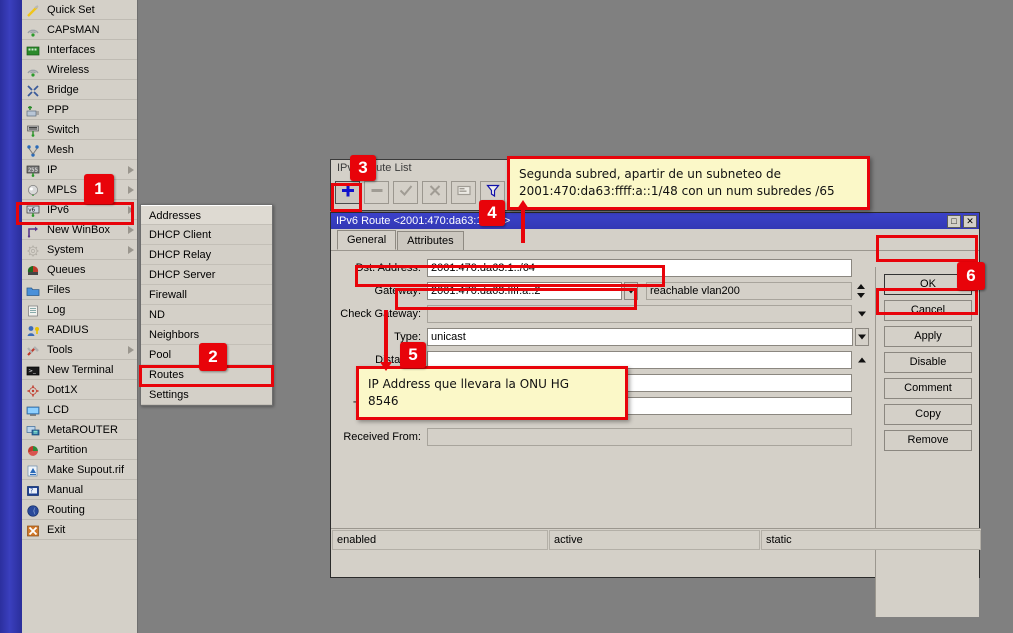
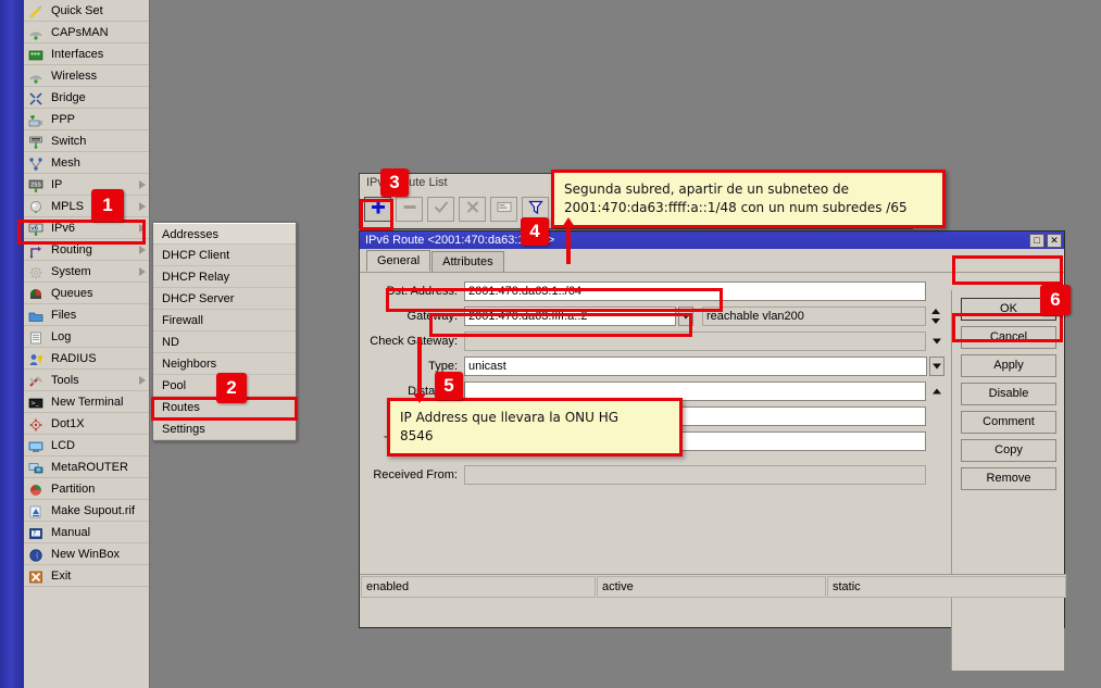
  Quick Set
  CAPsMAN
  Interfaces
  Wireless
  Bridge
  PPP
  Switch
  Mesh
  IP
  MPLS
  IPv6
- New WinBox
+ Routing
  System
  Queues
  Files
  Log
  RADIUS
  Tools
  New Terminal
  Dot1X
  LCD
  MetaROUTER
  Partition
  Make Supout.rif
  Manual
- Routing
+ New WinBox
  Exit
  Addresses
  DHCP Client
  DHCP Relay
  DHCP Server
  Firewall
  ND
  Neighbors
  Pool
  Routes
  Settings
  IPv6 Route <2001:470:da63:>
  □
  ✕
  General
  Attributes
  Dst. Address:
  2001:470:da63:1::/64
  Gateway:
  2001:470:da63:ffff:a::2
  reachable vlan200
  Check Gteway:
  Type:
  unicast
  Received From:
  OK
  Cancel
  Apply
  Disable
  Comment
  Copy
  Remove
  enabled
  active
  static
  1
  2
  3
  Segunda subred, apartir de un subneteo de
  2001:470:da63:ffff:a::1/48 con un num subredes /65
  4
  IP Address que llevara la ONU HG
  8546
  5
  6
